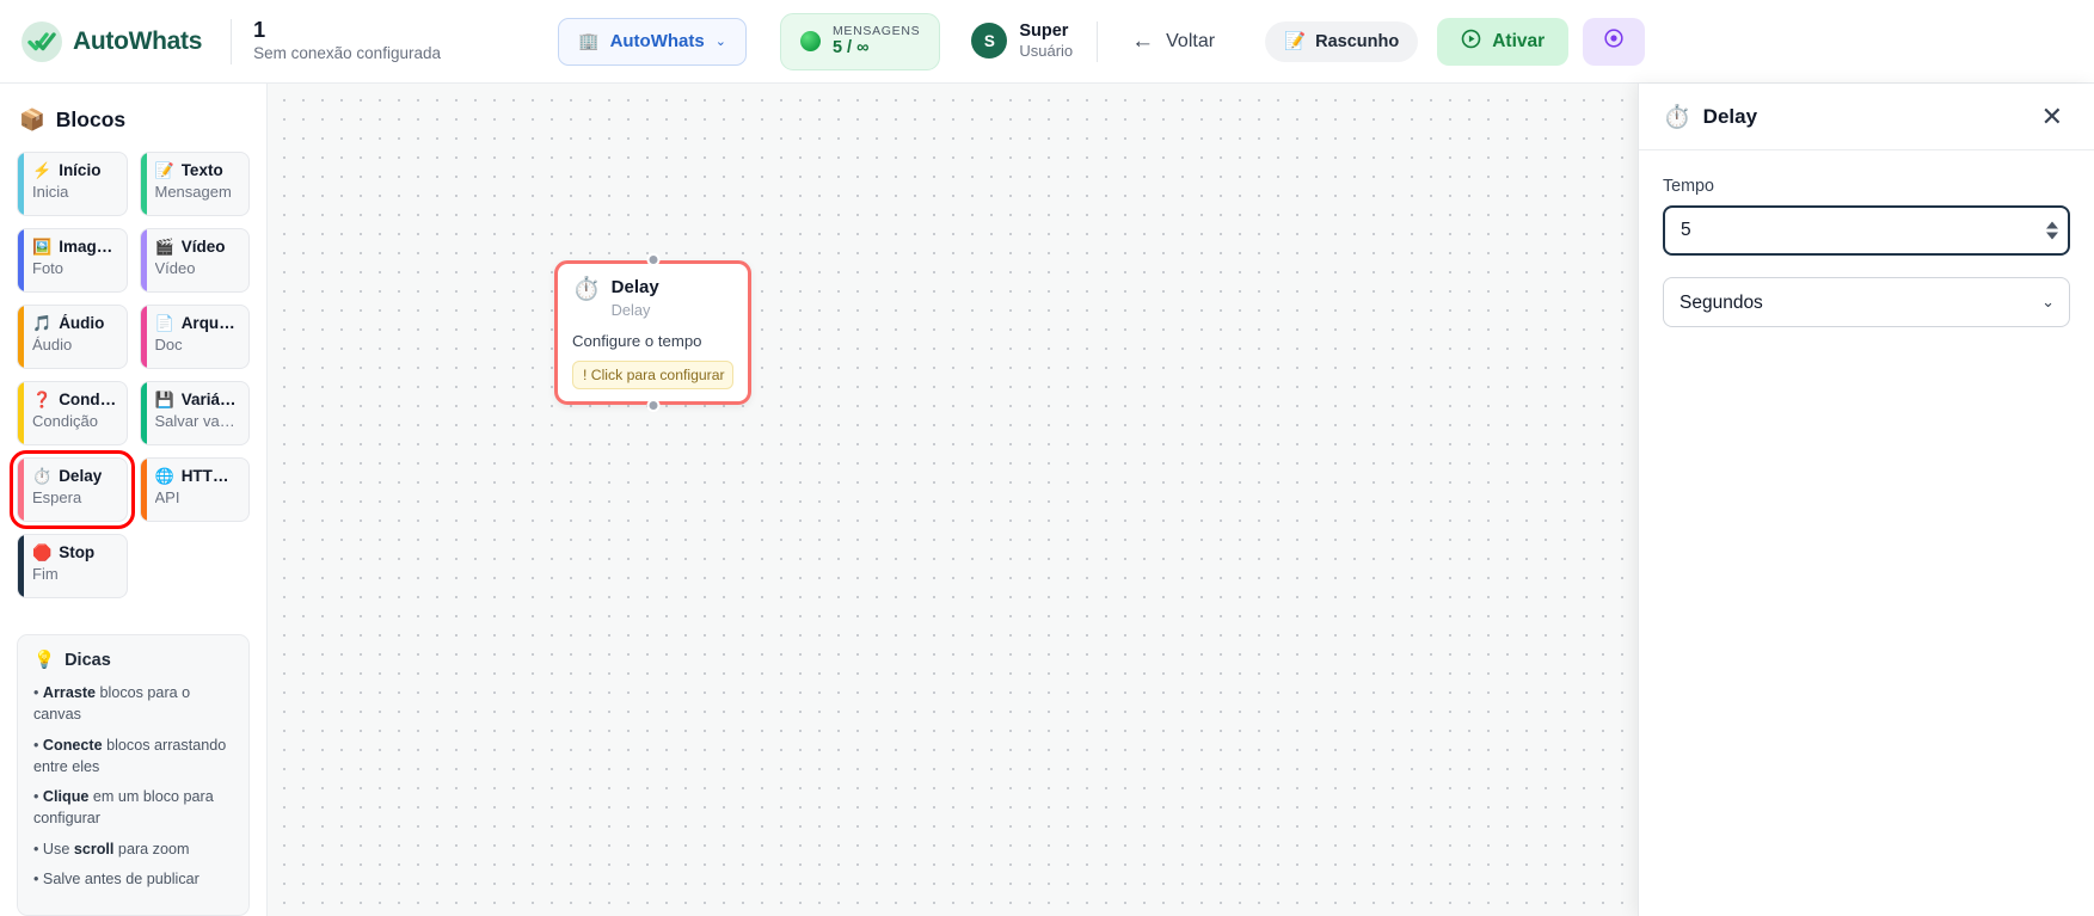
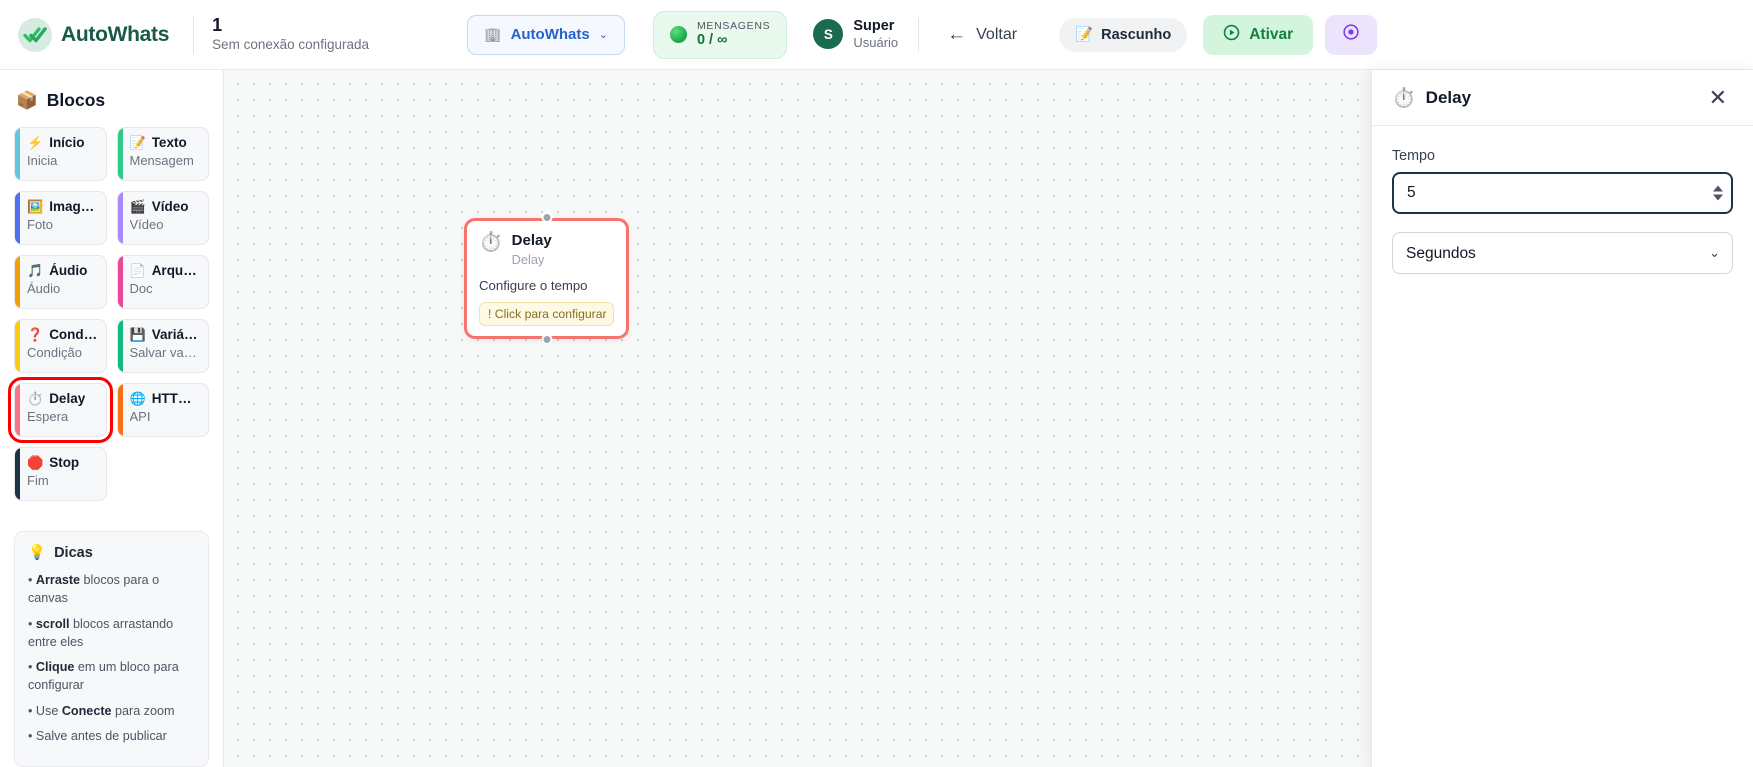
  AutoWhats
  1
  Sem conexão configurada
  🏢
  AutoWhats
  ⌄
  MENSAGENS
- 5 / ∞
+ 0 / ∞
  S
  Super
  Usuário
  ←
  Voltar
  📝
  Rascunho
  Ativar
  📦
  Blocos
  ⚡
  Início
  Inicia
  📝
  Texto
  Mensagem
  🖼️
  Imagem
  Foto
  🎬
  Vídeo
  Vídeo
  🎵
  Áudio
  Áudio
  📄
  Arquivo
  Doc
  ❓
  Condiç
  Condição
  💾
  Variáve
  Salvar variá
  ⏱️
  Delay
  Espera
  🌐
  API
  🛑
  Stop
  Fim
  💡
  Dicas
  • Arraste blocos para o canvas
- • Conecte blocos arrastando entre eles
+ • scroll blocos arrastando entre eles
  • Clique em um bloco para configurar
- • Use scroll para zoom
+ • Use Conecte para zoom
  • Salve antes de publicar
  ⏱️
  Delay
  Delay
  Configure o tempo
  ! Click para configurar
  ⏱️
  Delay
  ✕
  Tempo
  5
  Segundos
  ⌄
